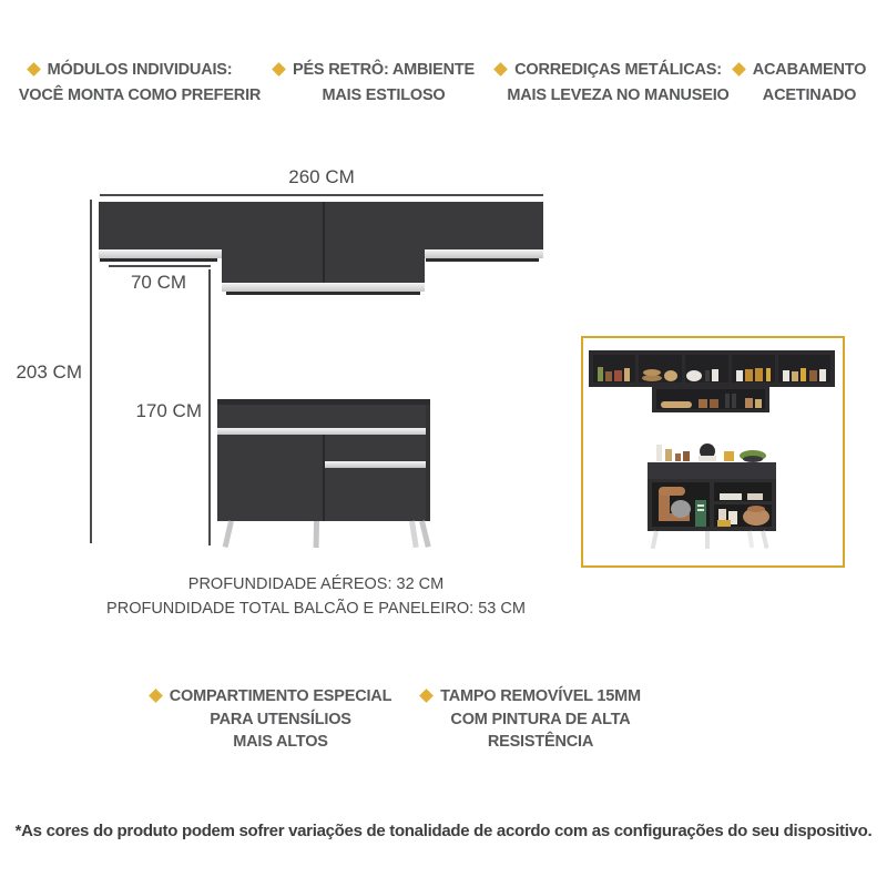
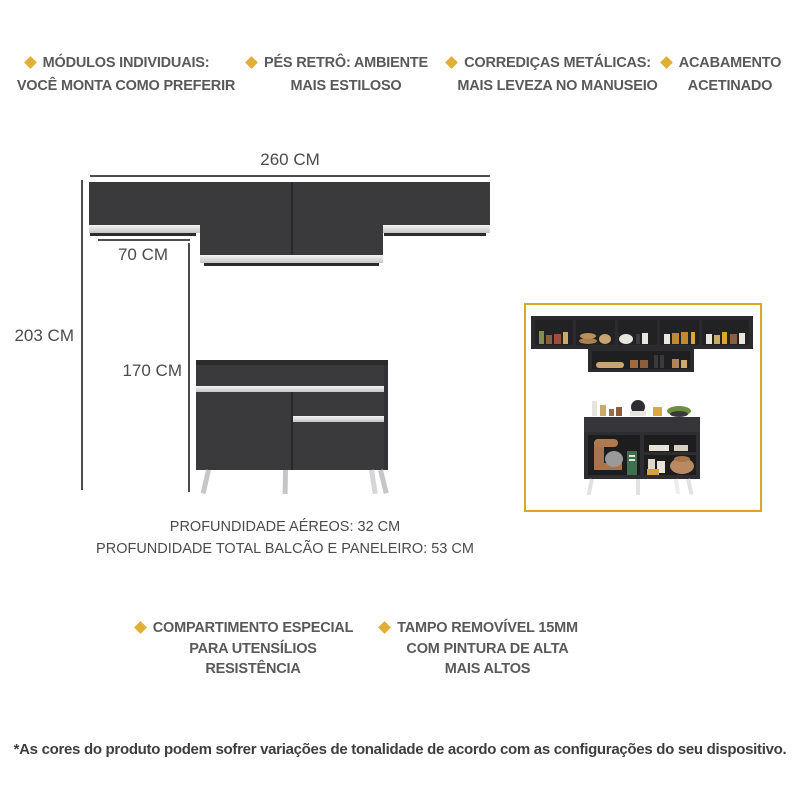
  MÓDULOS INDIVIDUAIS:
  VOCÊ MONTA COMO PREFERIR
  PÉS RETRÔ: AMBIENTE
  MAIS ESTILOSO
  CORREDIÇAS METÁLICAS:
  MAIS LEVEZA NO MANUSEIO
  ACABAMENTO
  ACETINADO
  260 CM
  203 CM
  70 CM
  170 CM
  PROFUNDIDADE AÉREOS: 32 CM
  PROFUNDIDADE TOTAL BALCÃO E PANELEIRO: 53 CM
  COMPARTIMENTO ESPECIAL
  PARA UTENSÍLIOS
- MAIS ALTOS
+ RESISTÊNCIA
  TAMPO REMOVÍVEL 15MM
  COM PINTURA DE ALTA
- RESISTÊNCIA
+ MAIS ALTOS
  *As cores do produto podem sofrer variações de tonalidade de acordo com as configurações do seu dispositivo.
